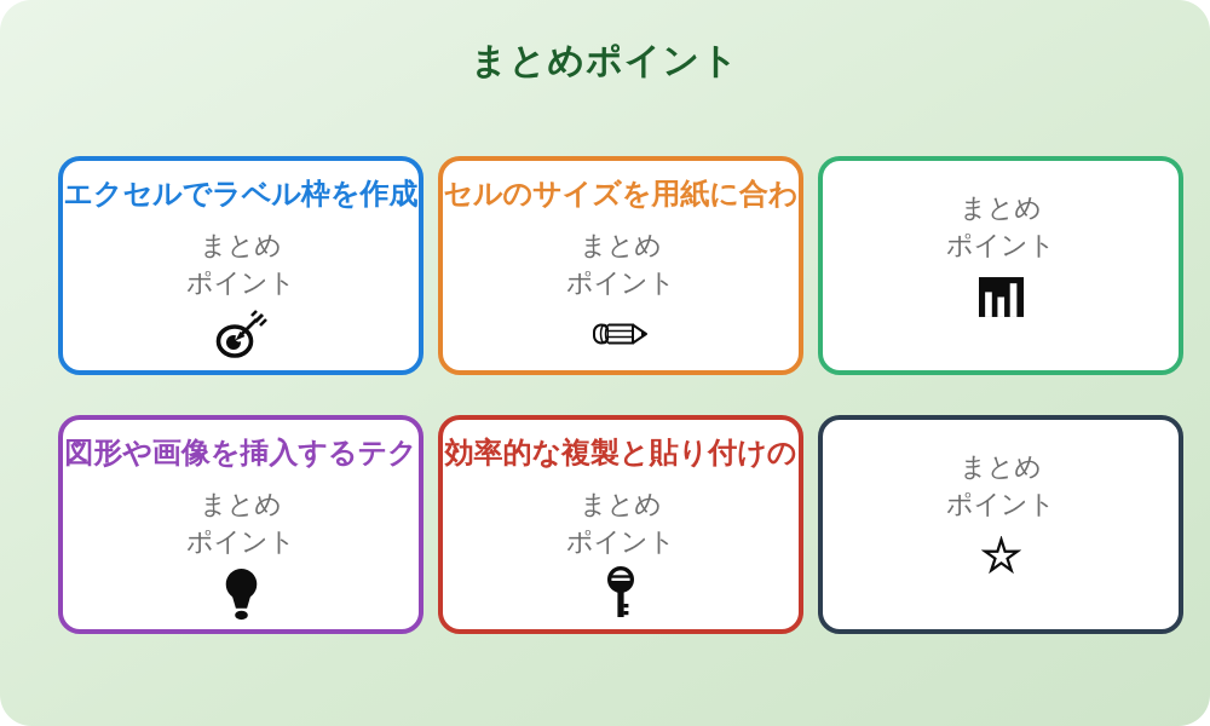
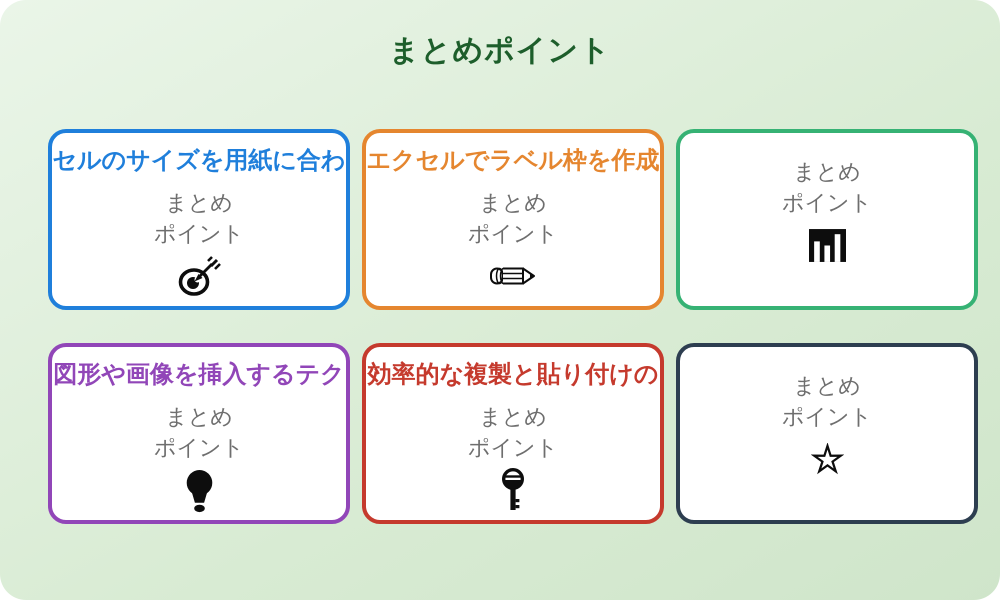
  まとめポイント
- エクセルでラベル枠を作成
+ セルのサイズを用紙に合わ
  まとめ
  ポイント
- セルのサイズを用紙に合わ
+ エクセルでラベル枠を作成
  まとめ
  ポイント
  まとめ
  ポイント
  図形や画像を挿入するテク
  まとめ
  ポイント
  効率的な複製と貼り付けの
  まとめ
  ポイント
  まとめ
  ポイント
